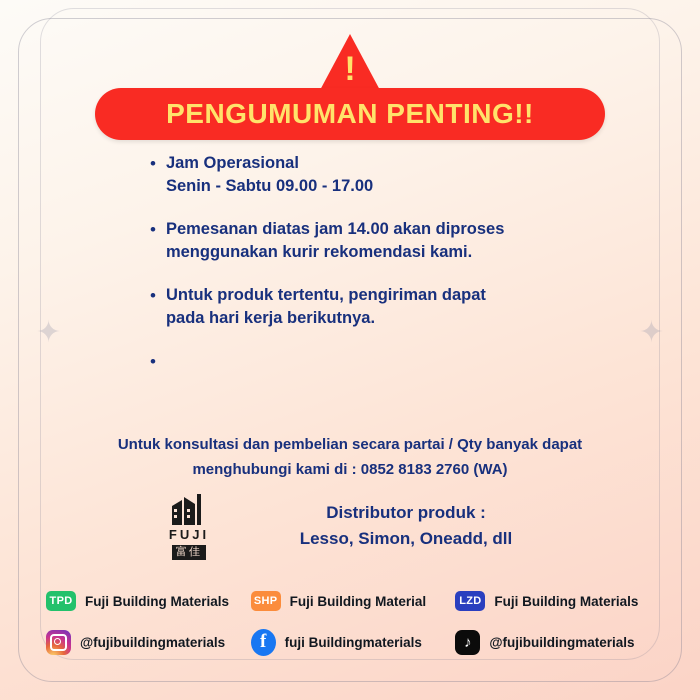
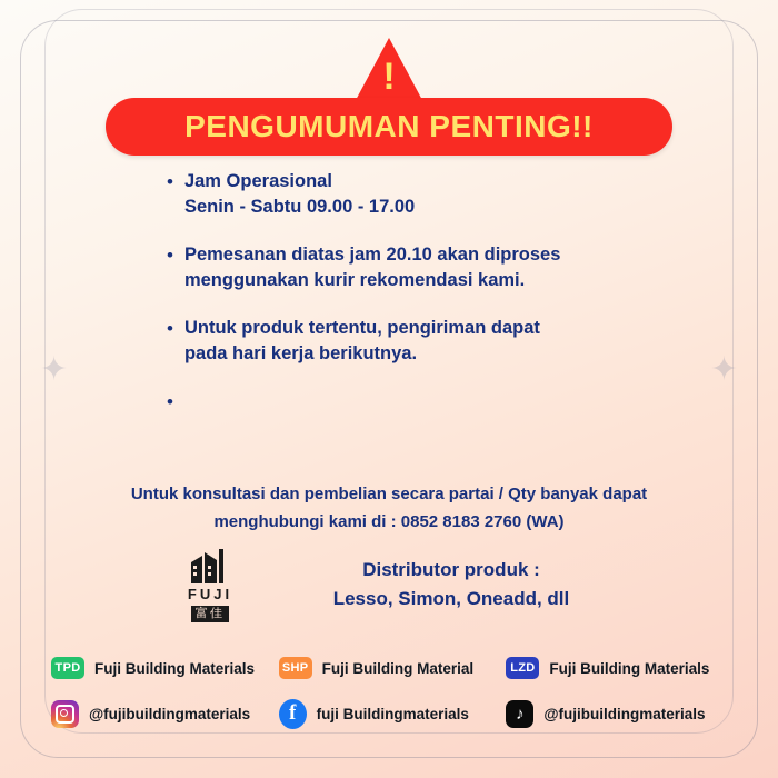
  ✦
  ✦
  !
  PENGUMUMAN PENTING!!
  •
  Jam Operasional
  Senin - Sabtu 09.00 - 17.00
  •
- Pemesanan diatas jam 14.00 akan diproses
+ Pemesanan diatas jam 20.10 akan diproses
  menggunakan kurir rekomendasi kami.
  •
  Untuk produk tertentu, pengiriman dapat
  pada hari kerja berikutnya.
  •
  Untuk konsultasi dan pembelian secara partai / Qty banyak dapat
  menghubungi kami di : 0852 8183 2760 (WA)
  FUJI
  富佳
  Distributor produk :
  Lesso, Simon, Oneadd, dll
  TPD
  Fuji Building Materials
  SHP
  Fuji Building Material
  LZD
  Fuji Building Materials
  @fujibuildingmaterials
  f
  fuji Buildingmaterials
  ♪
  @fujibuildingmaterials
